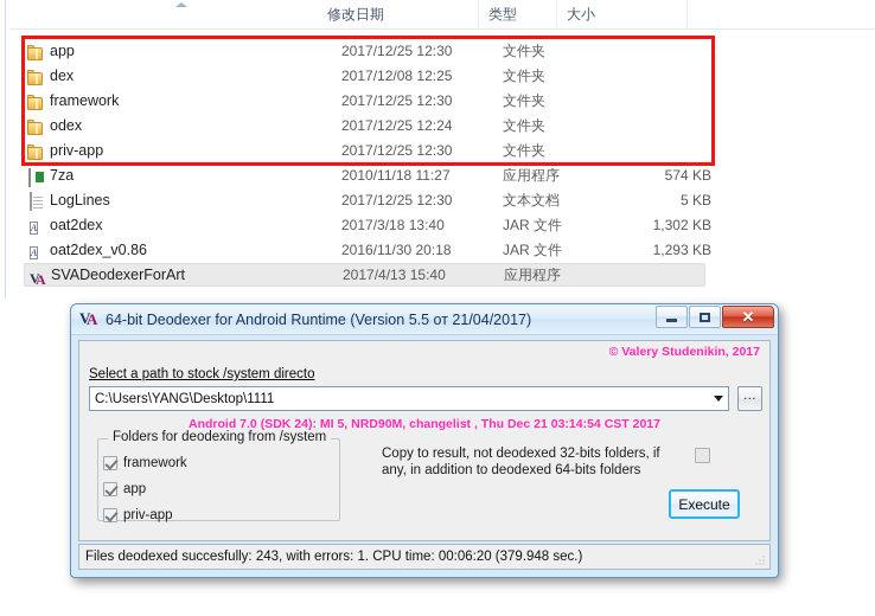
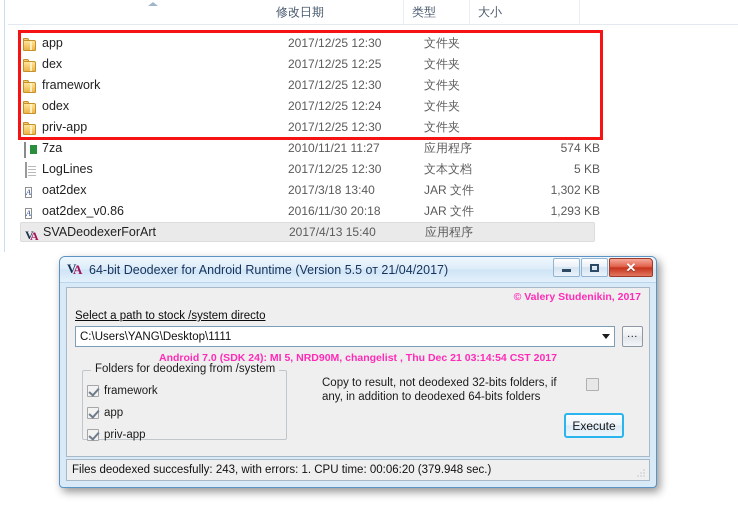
  修改日期
  类型
  大小
  app
  2017/12/25 12:30
  文件夹
  dex
- 2017/12/08 12:25
+ 2017/12/25 12:25
  文件夹
  framework
  2017/12/25 12:30
  文件夹
  odex
  2017/12/25 12:24
  文件夹
  priv-app
  2017/12/25 12:30
  文件夹
  7za
- 2010/11/18 11:27
+ 2010/11/21 11:27
  应用程序
  574 KB
  LogLines
  2017/12/25 12:30
  文本文档
  5 KB
  A
  oat2dex
  2017/3/18 13:40
  JAR 文件
  1,302 KB
  A
  oat2dex_v0.86
  2016/11/30 20:18
  JAR 文件
  1,293 KB
  V
  A
  SVADeodexerForArt
  2017/4/13 15:40
  应用程序
  V
  A
  64-bit Deodexer for Android Runtime (Version 5.5 от 21/04/2017)
  ✕
  © Valery Studenikin, 2017
  Select a path to stock /system directo
  C:\Users\YANG\Desktop\1111
  ...
  Android 7.0 (SDK 24): MI 5, NRD90M, changelist , Thu Dec 21 03:14:54 CST 2017
  Folders for deodexing from /system
  framework
  app
  priv-app
  Copy to result, not deodexed 32-bits folders, if
  any, in addition to deodexed 64-bits folders
  Execute
  Files deodexed succesfully: 243, with errors: 1. CPU time: 00:06:20 (379.948 sec.)
